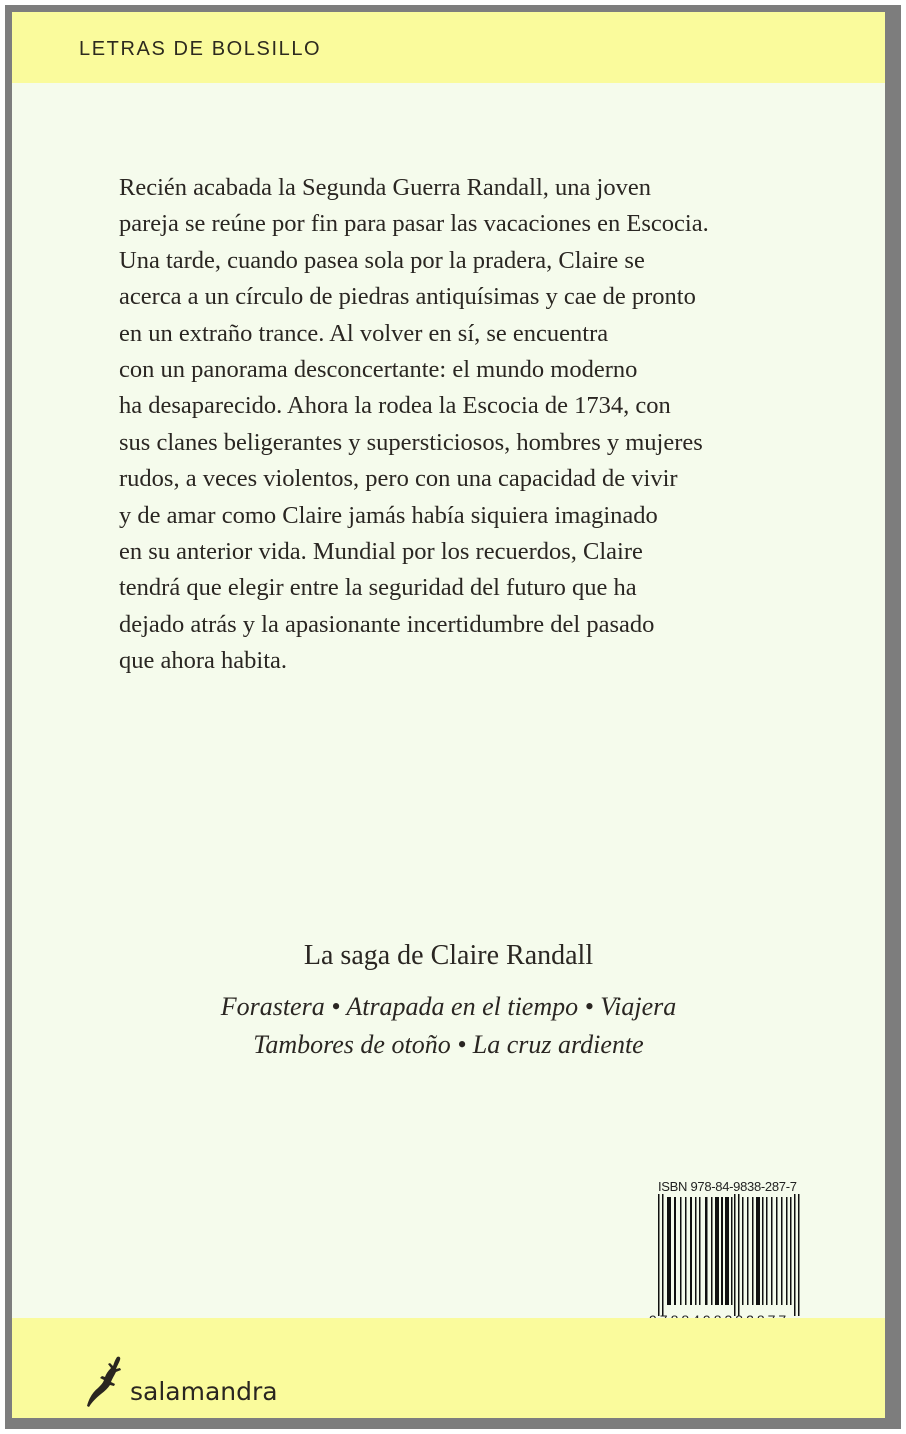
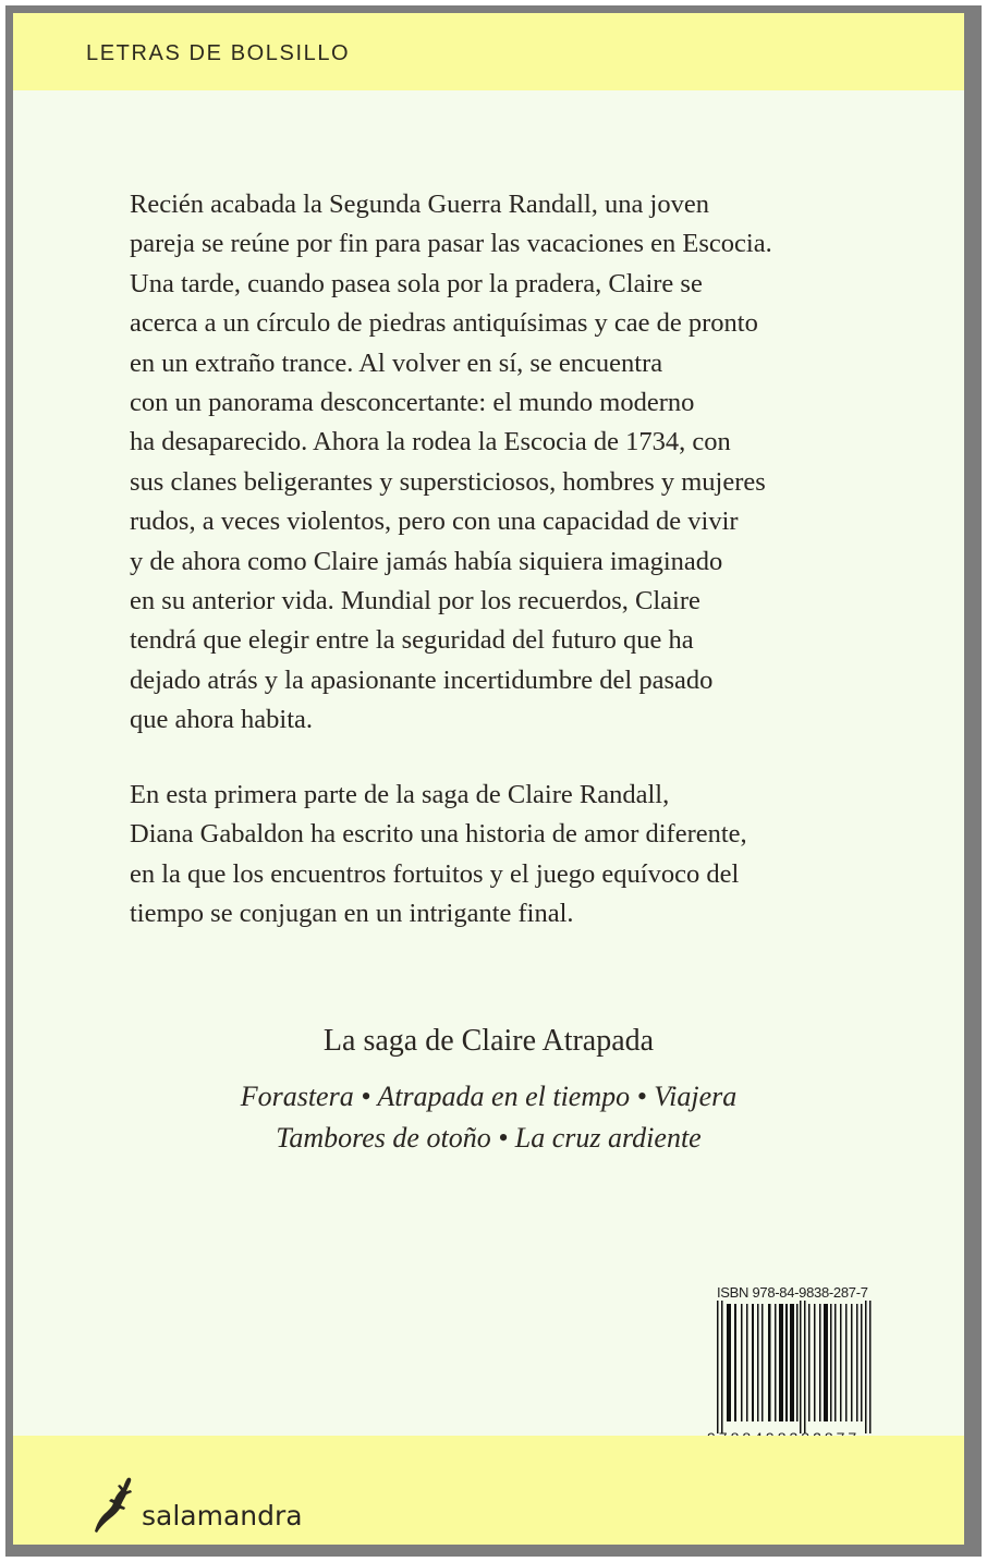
  LETRAS DE BOLSILLO
  Recién acabada la Segunda Guerra Randall, una joven
  pareja se reúne por fin para pasar las vacaciones en Escocia.
  Una tarde, cuando pasea sola por la pradera, Claire se
  acerca a un círculo de piedras antiquísimas y cae de pronto
  en un extraño trance. Al volver en sí, se encuentra
  con un panorama desconcertante: el mundo moderno
  ha desaparecido. Ahora la rodea la Escocia de 1734, con
  sus clanes beligerantes y supersticiosos, hombres y mujeres
  rudos, a veces violentos, pero con una capacidad de vivir
- y de amar como Claire jamás había siquiera imaginado
+ y de ahora como Claire jamás había siquiera imaginado
  en su anterior vida. Mundial por los recuerdos, Claire
  tendrá que elegir entre la seguridad del futuro que ha
  dejado atrás y la apasionante incertidumbre del pasado
  que ahora habita.
+ En esta primera parte de la saga de Claire Randall,
+ Diana Gabaldon ha escrito una historia de amor diferente,
+ en la que los encuentros fortuitos y el juego equívoco del
+ tiempo se conjugan en un intrigante final.
- La saga de Claire Randall
+ La saga de Claire Atrapada
  Forastera • Atrapada en el tiempo • Viajera
  Tambores de otoño • La cruz ardiente
  ISBN 978-84-9838-287-7
  salamandra
